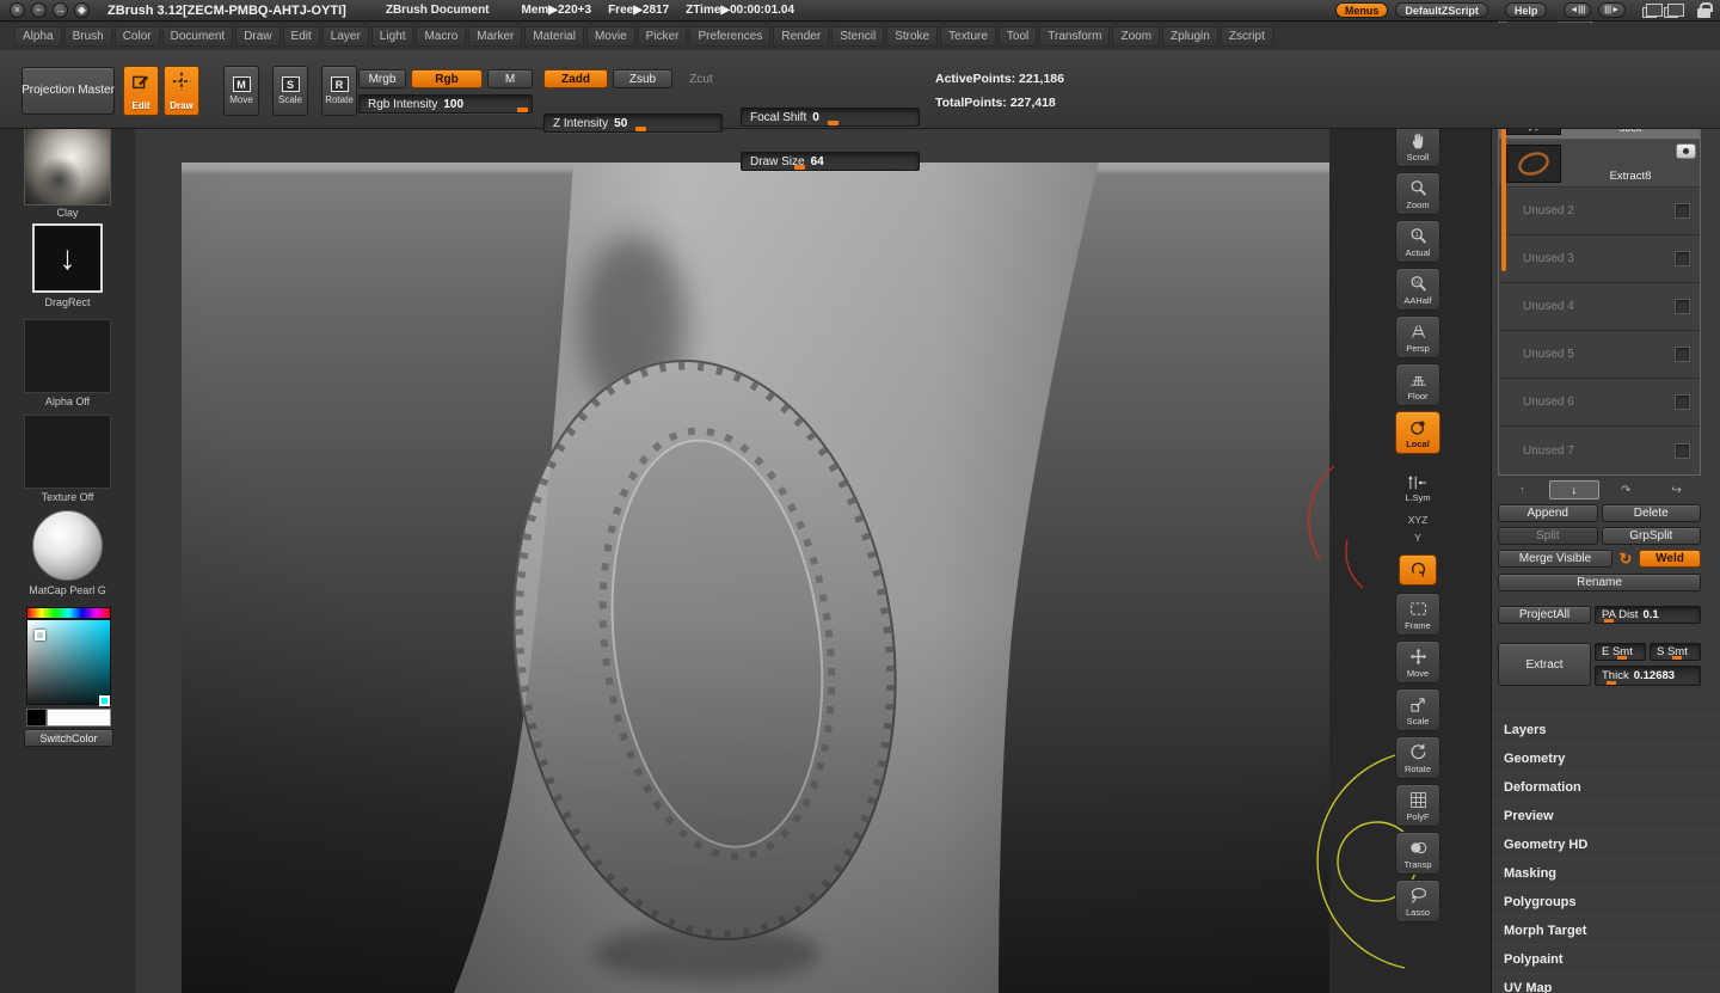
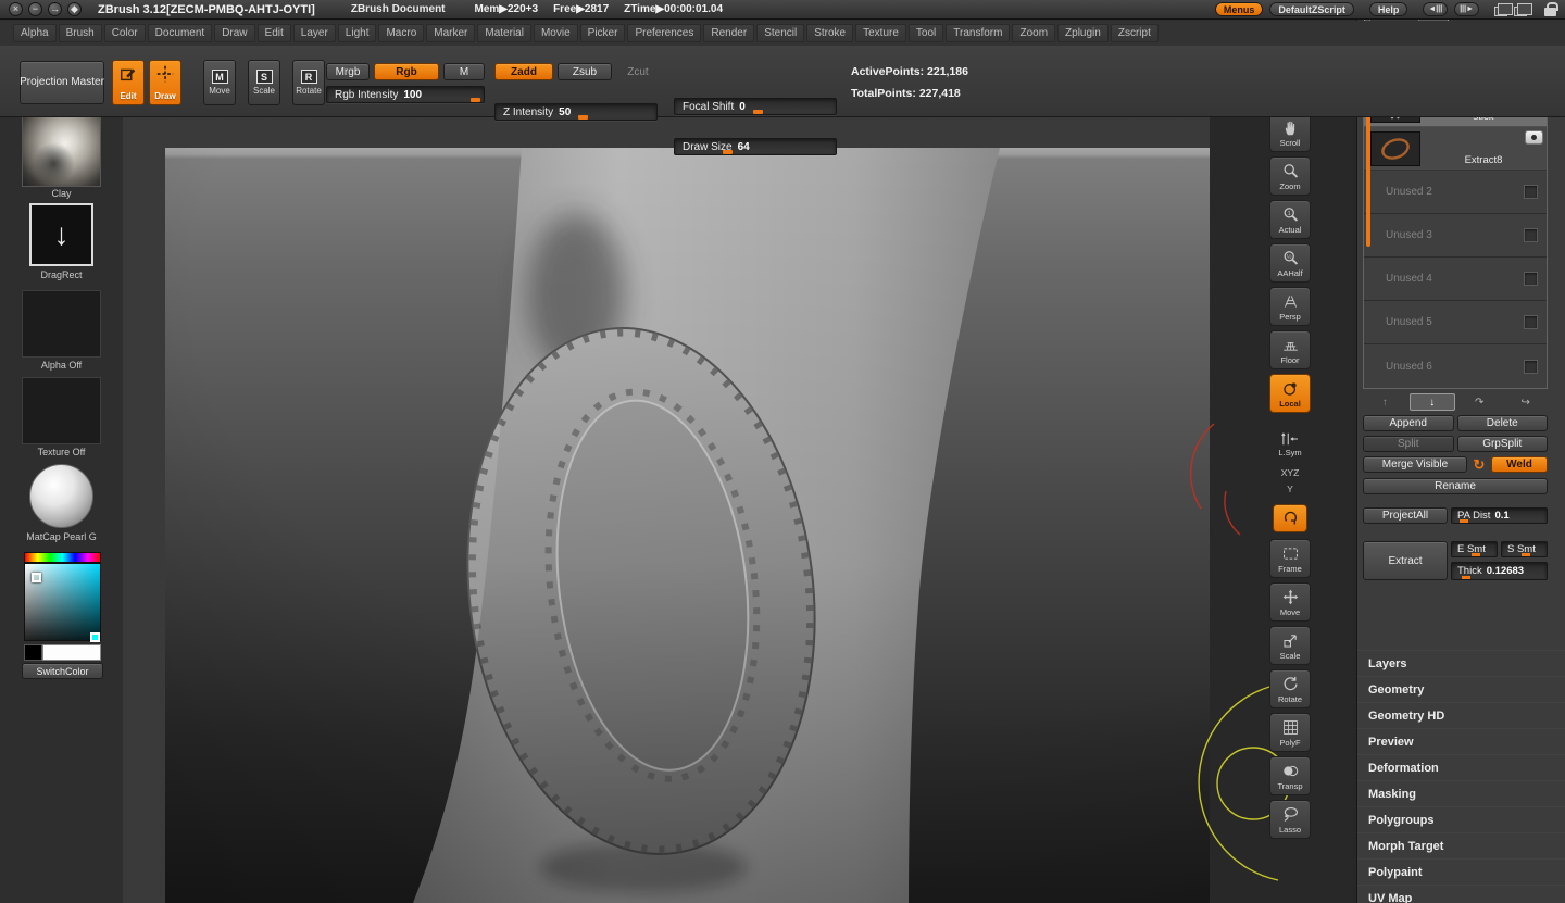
  ×
  −
  →
  ◆
  ZBrush 3.12[ZECM-PMBQ-AHTJ-OYTI]
  ZBrush Document
  Mem▶220+3
  Free▶2817
  ZTime▶00:00:01.04
  Menus
  DefaultZScript
  Help
  Alpha
  Brush
  Color
  Document
  Draw
  Edit
  Layer
  Light
  Macro
  Marker
  Material
  Movie
  Picker
  Preferences
  Render
  Stencil
  Stroke
  Texture
  Tool
  Transform
  Zoom
  Zplugin
  Zscript
  Projection Master
  Edit
  Draw
  M
  Move
  S
  Scale
  R
  Rotate
  Mrgb
  Rgb
  M
  Rgb Intensity
  100
  Zadd
  Zsub
  Zcut
  Z Intensity
  50
  Focal Shift
  0
  Draw Size
  64
  ActivePoints: 221,186
  TotalPoints: 227,418
  Clay
  ↓
  DragRect
  Alpha Off
  Texture Off
  MatCap Pearl G
  SwitchColor
  Scroll
  Zoom
  Actual
  AAHalf
  Persp
  Floor
  Local
  L.Sym
  XYZ
  Y
  Frame
  Move
  Scale
  Rotate
  PolyF
  Transp
  Lasso
  Extract8
  Unused 2
  Unused 3
  Unused 4
  Unused 5
  Unused 6
- Unused 7
  ↑
  ↓
  ↷
  ↪
  Append
  Delete
  Split
  GrpSplit
  Merge Visible
  ↻
  Weld
  Rename
  ProjectAll
  PA Dist
  0.1
  Extract
  E Smt
  S Smt
  Thick
  0.12683
  Layers
  Geometry
- Deformation
+ Geometry HD
  Preview
- Geometry HD
+ Deformation
  Masking
  Polygroups
  Morph Target
  Polypaint
  UV Map
